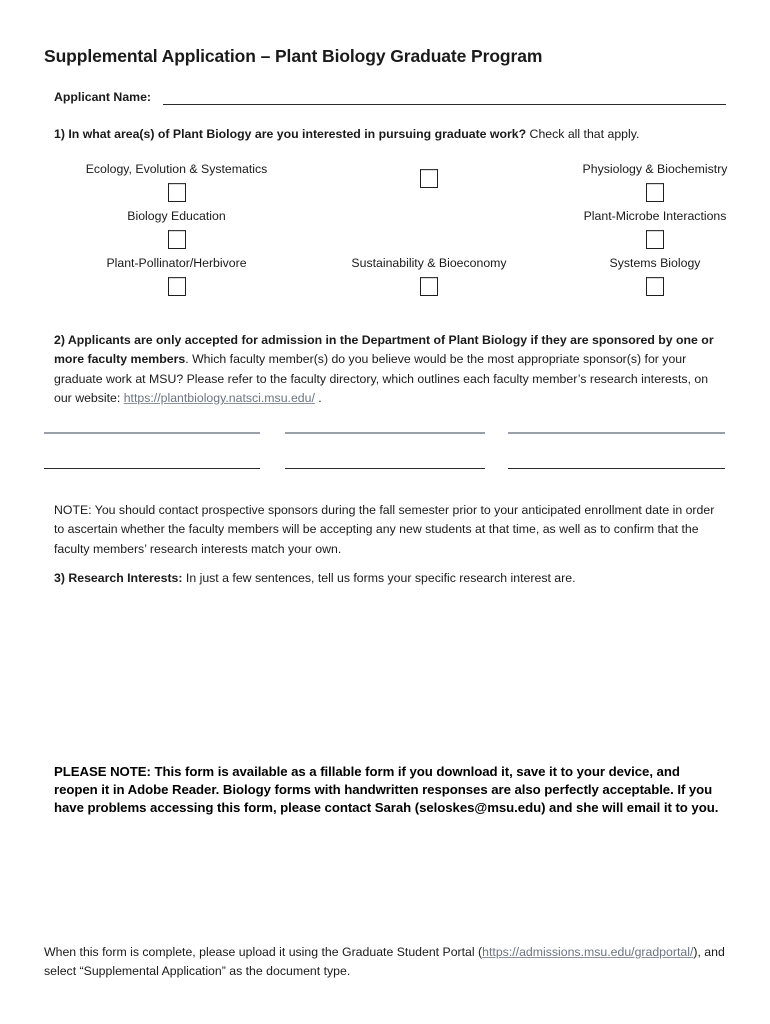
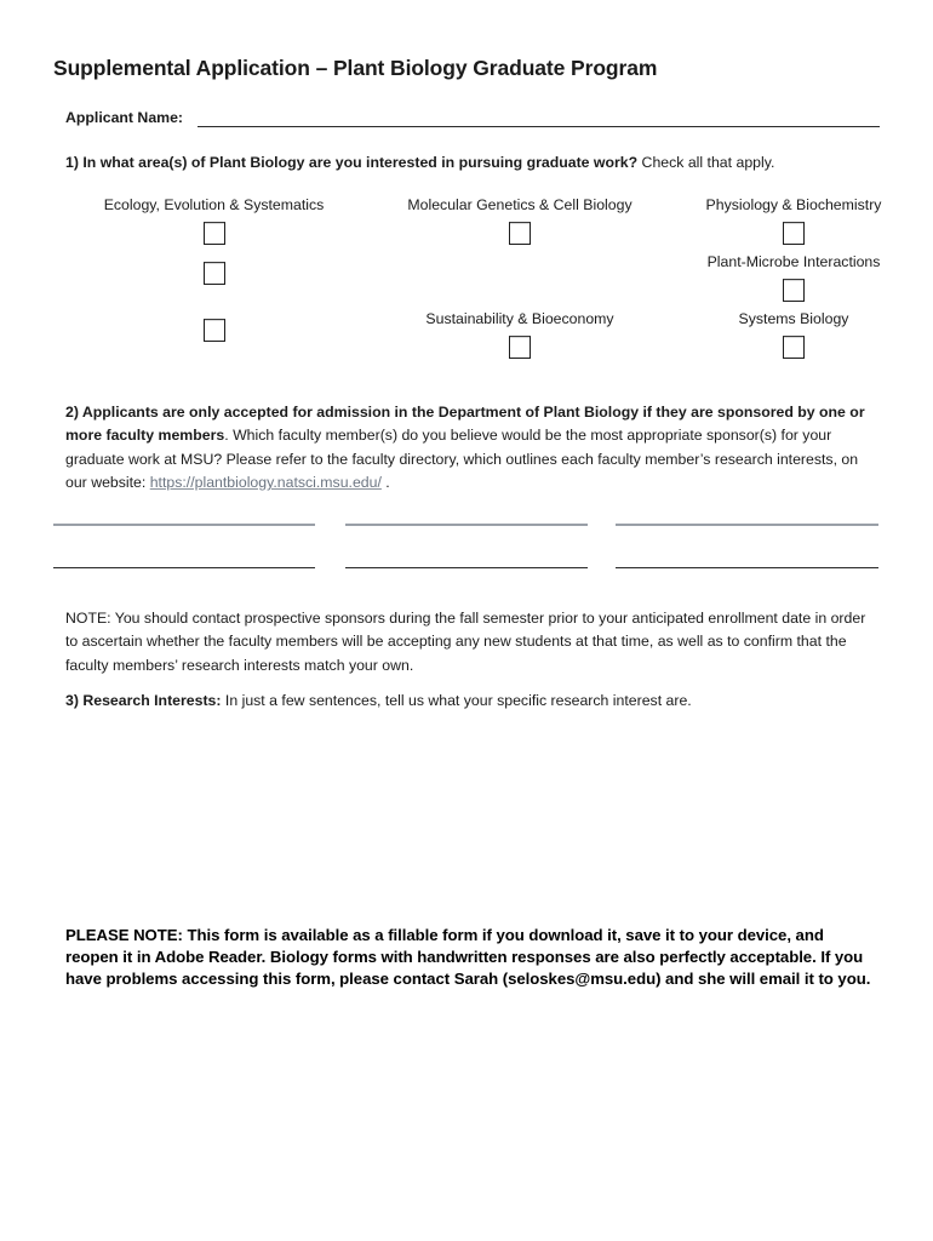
  Supplemental Application – Plant Biology Graduate Program
  Applicant Name:
  1) In what area(s) of Plant Biology are you interested in pursuing graduate work? Check all that apply.
  Ecology, Evolution & Systematics
+ Molecular Genetics & Cell Biology
  Physiology & Biochemistry
- Biology Education
  Plant-Microbe Interactions
- Plant-Pollinator/Herbivore
  Sustainability & Bioeconomy
  Systems Biology
  2) Applicants are only accepted for admission in the Department of Plant Biology if they are sponsored by one or more faculty members. Which faculty member(s) do you believe would be the most appropriate sponsor(s) for your graduate work at MSU? Please refer to the faculty directory, which outlines each faculty member’s research interests, on our website: https://plantbiology.natsci.msu.edu/ .
  NOTE: You should contact prospective sponsors during the fall semester prior to your anticipated enrollment date in order to ascertain whether the faculty members will be accepting any new students at that time, as well as to confirm that the faculty members’ research interests match your own.
- 3) Research Interests: In just a few sentences, tell us forms your specific research interest are.
+ 3) Research Interests: In just a few sentences, tell us what your specific research interest are.
  PLEASE NOTE: This form is available as a fillable form if you download it, save it to your device, and reopen it in Adobe Reader. Biology forms with handwritten responses are also perfectly acceptable. If you have problems accessing this form, please contact Sarah (seloskes@msu.edu) and she will email it to you.
- When this form is complete, please upload it using the Graduate Student Portal (https://admissions.msu.edu/gradportal/), and select “Supplemental Application” as the document type.
